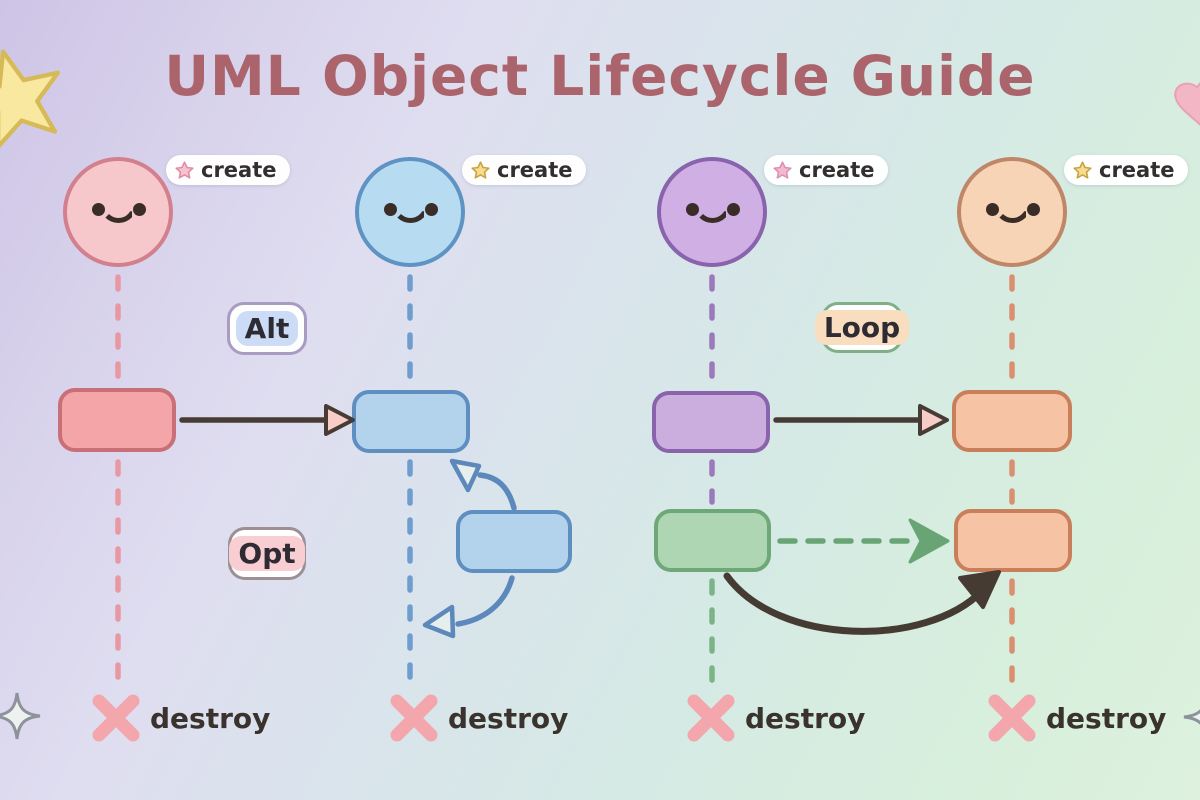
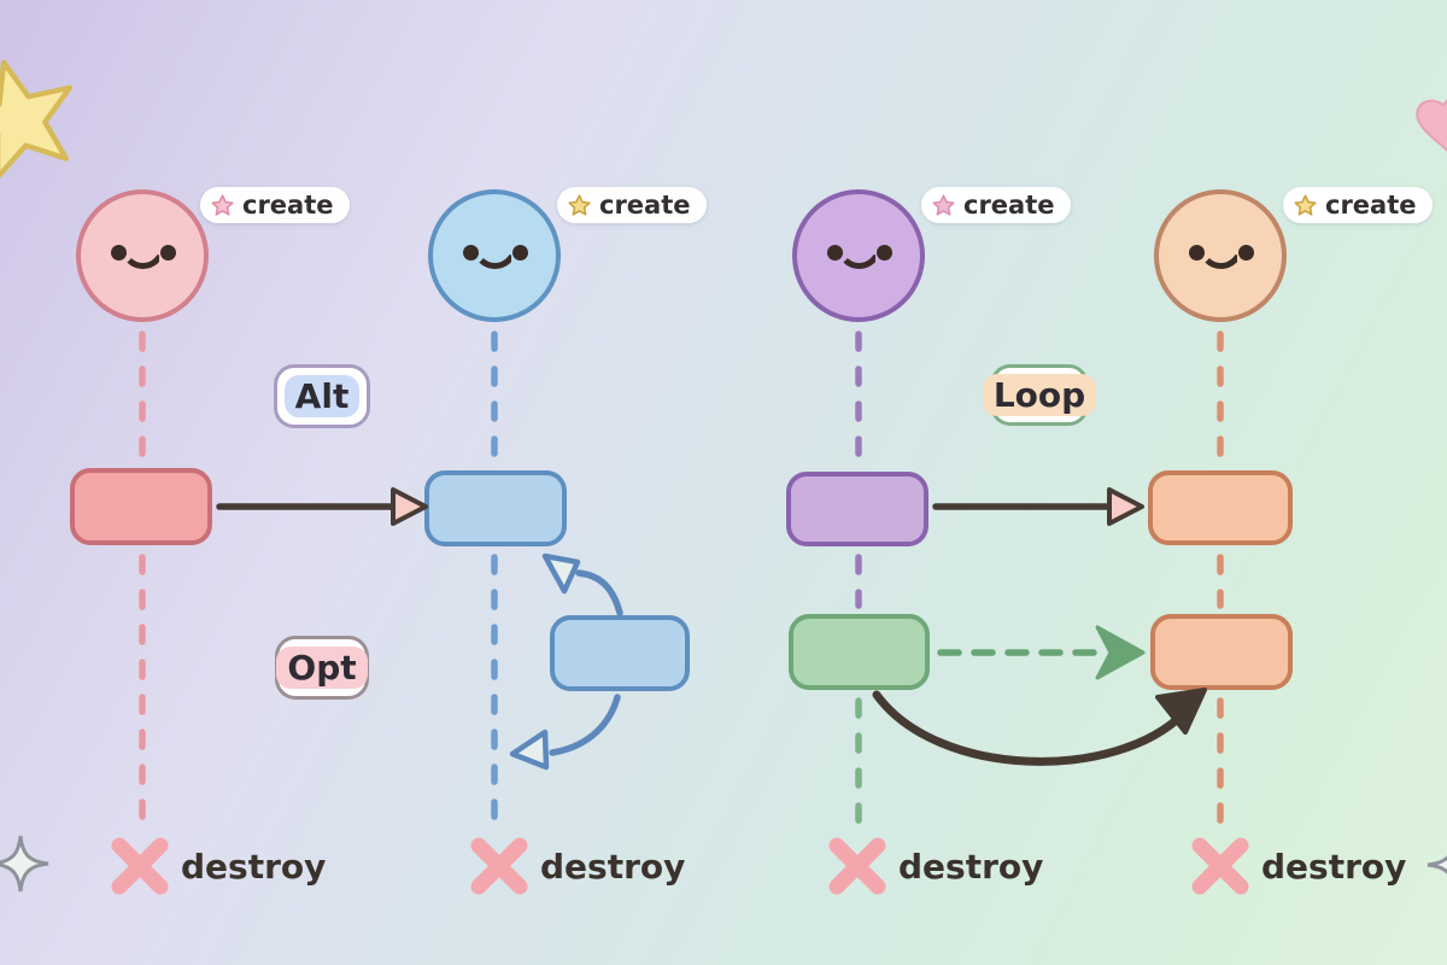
- UML Object Lifecycle Guide
  create
  create
  create
  create
  Alt
  Opt
  Loop
  destroy
  destroy
  destroy
  destroy
